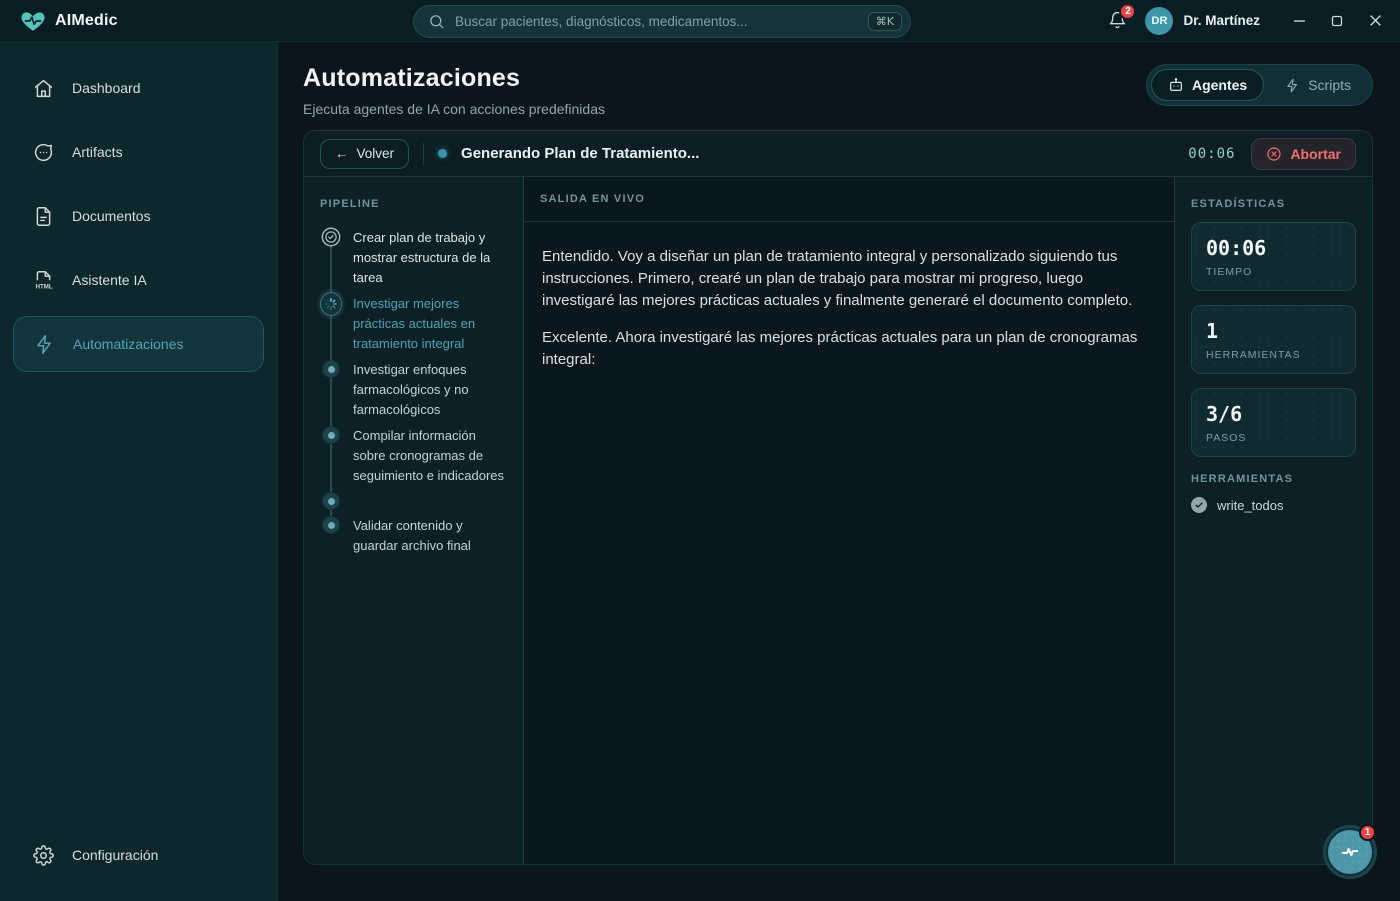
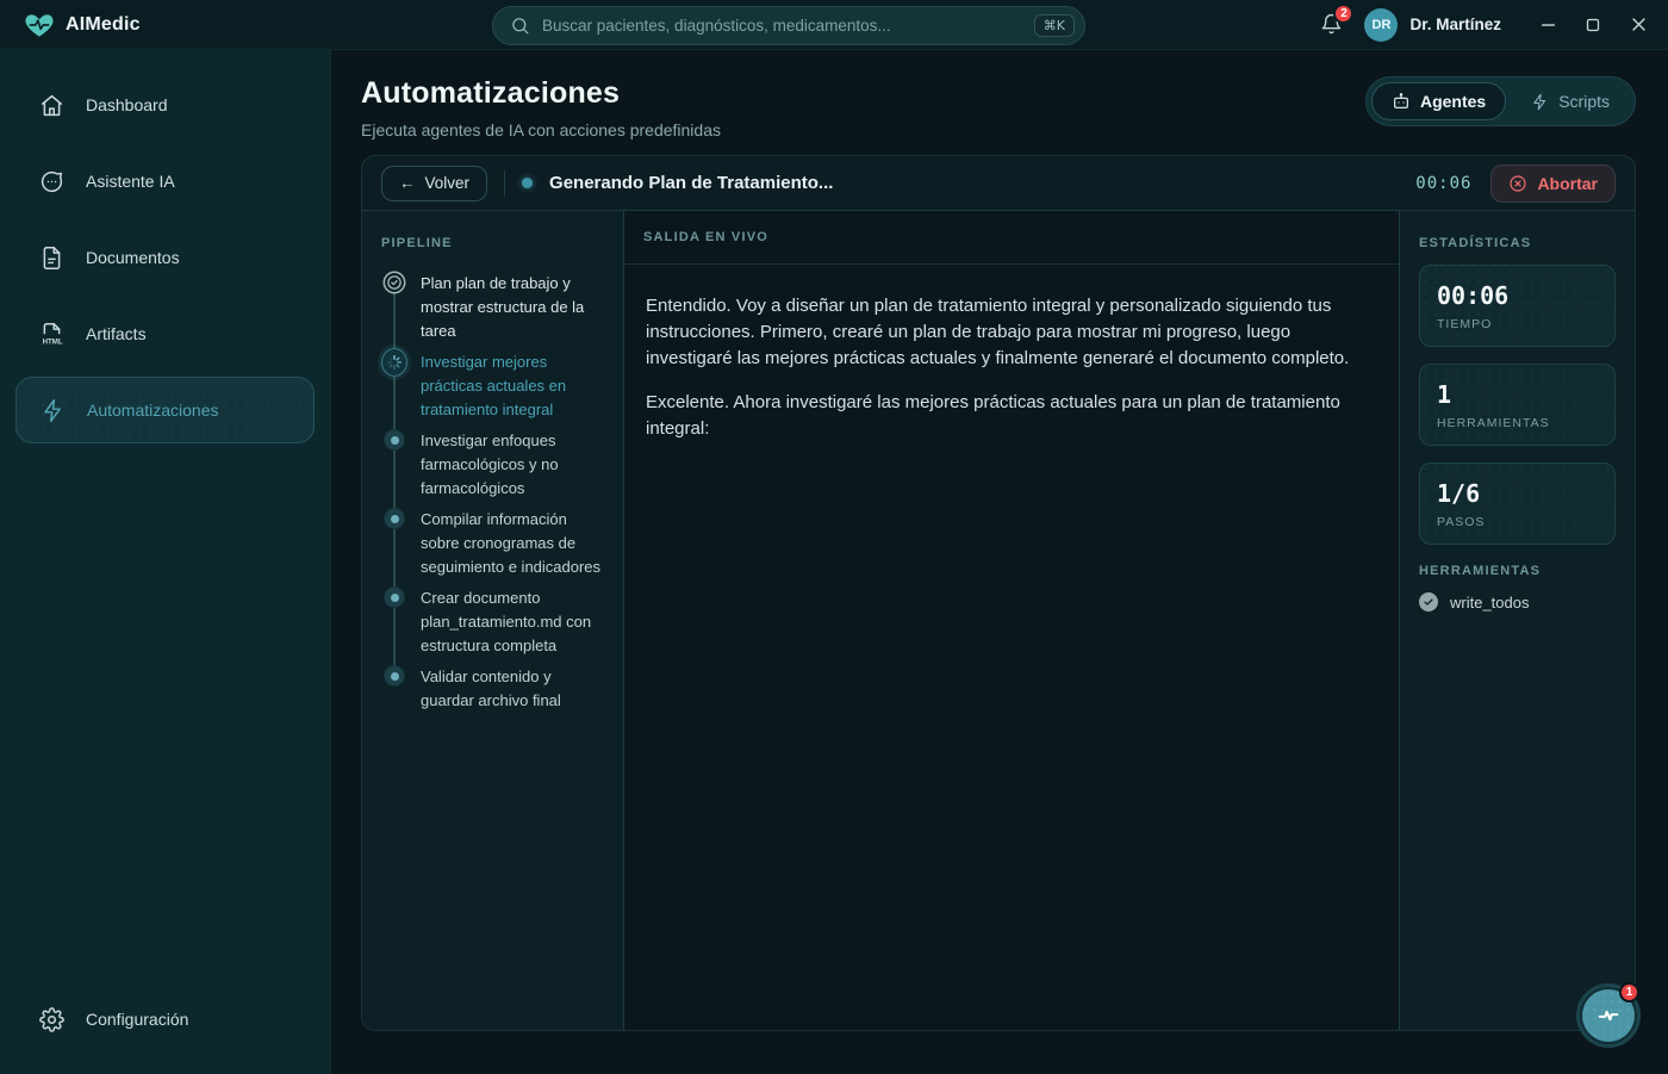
  AIMedic
  Buscar pacientes, diagnósticos, medicamentos...
  ⌘K
  2
  DR
  Dr. Martínez
  Dashboard
- Artifacts
+ Asistente IA
  Documentos
- Asistente IA
+ Artifacts
  Automatizaciones
  Configuración
  Automatizaciones
  Ejecuta agentes de IA con acciones predefinidas
  Agentes
  Scripts
  ←
  Volver
  Generando Plan de Tratamiento...
  00:06
  Abortar
  PIPELINE
- Crear plan de trabajo y mostrar estructura de la tarea
+ Plan plan de trabajo y mostrar estructura de la tarea
  Investigar mejores prácticas actuales en tratamiento integral
  Investigar enfoques farmacológicos y no farmacológicos
  Compilar información sobre cronogramas de seguimiento e indicadores
+ Crear documento plan_tratamiento.md con estructura completa
  Validar contenido y guardar archivo final
  SALIDA EN VIVO
  Entendido. Voy a diseñar un plan de tratamiento integral y personalizado siguiendo tus instrucciones. Primero, crearé un plan de trabajo para mostrar mi progreso, luego investigaré las mejores prácticas actuales y finalmente generaré el documento completo.
- Excelente. Ahora investigaré las mejores prácticas actuales para un plan de cronogramas integral:
+ Excelente. Ahora investigaré las mejores prácticas actuales para un plan de tratamiento integral:
  ESTADÍSTICAS
  00:06
  TIEMPO
  1
  HERRAMIENTAS
- 3/6
+ 1/6
  PASOS
  HERRAMIENTAS
  write_todos
  1
